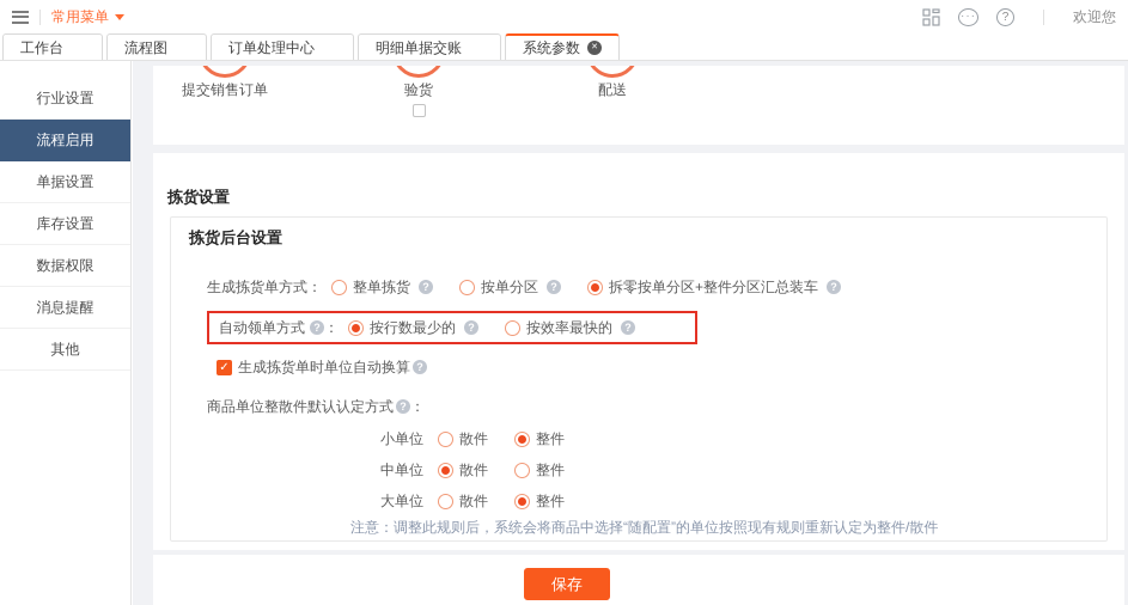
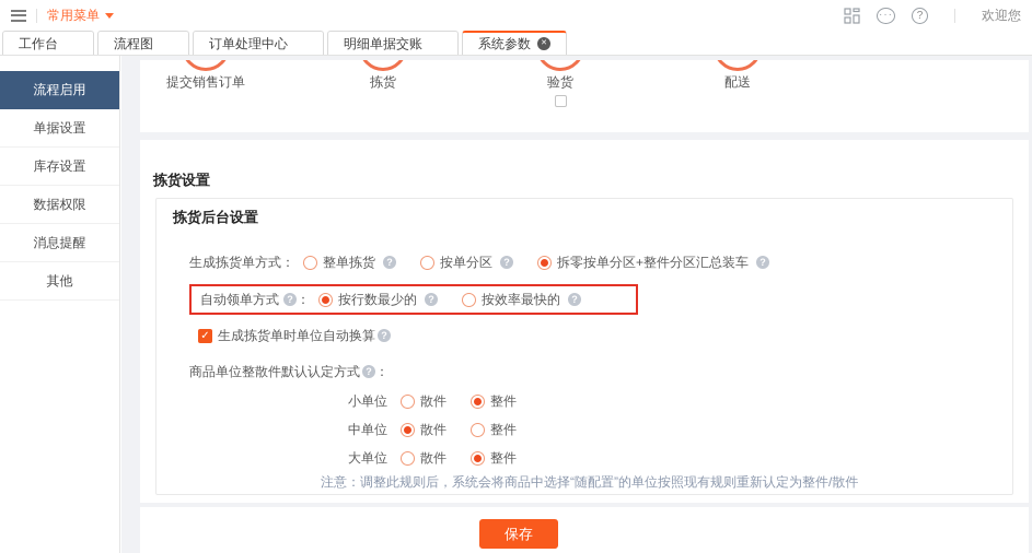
  常用菜单
  欢迎您
  工作台
  流程图
  订单处理中心
  明细单据交账
  系统参数
- 行业设置
  流程启用
  单据设置
  库存设置
  数据权限
  消息提醒
  其他
  提交销售订单
+ 拣货
  验货
  配送
  拣货设置
  拣货后台设置
  生成拣货单方式：
  整单拣货
  按单分区
  拆零按单分区+整件分区汇总装车
  自动领单方式
  ：
  按行数最少的
  按效率最快的
  生成拣货单时单位自动换算
  商品单位整散件默认认定方式
  ：
  小单位
  散件
  整件
  中单位
  散件
  整件
  大单位
  散件
  整件
  注意：调整此规则后，系统会将商品中选择“随配置”的单位按照现有规则重新认定为整件/散件
  保存
